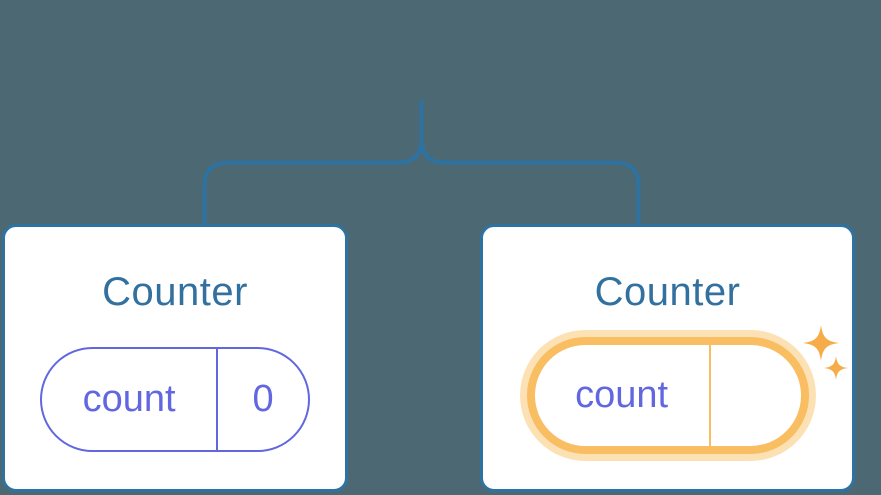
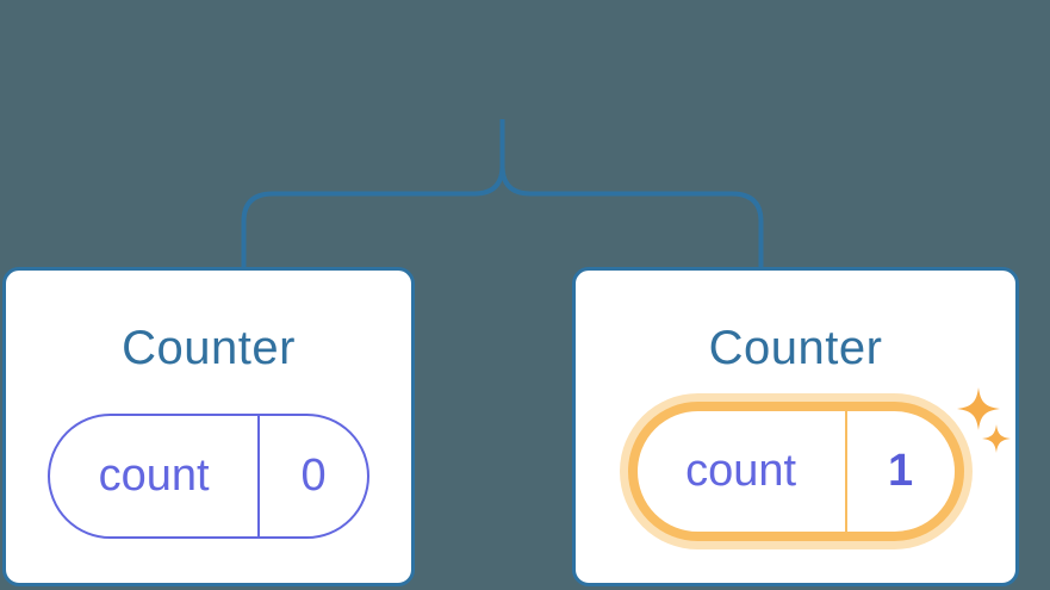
  Counter
  count
  0
  Counter
  count
+ 1
